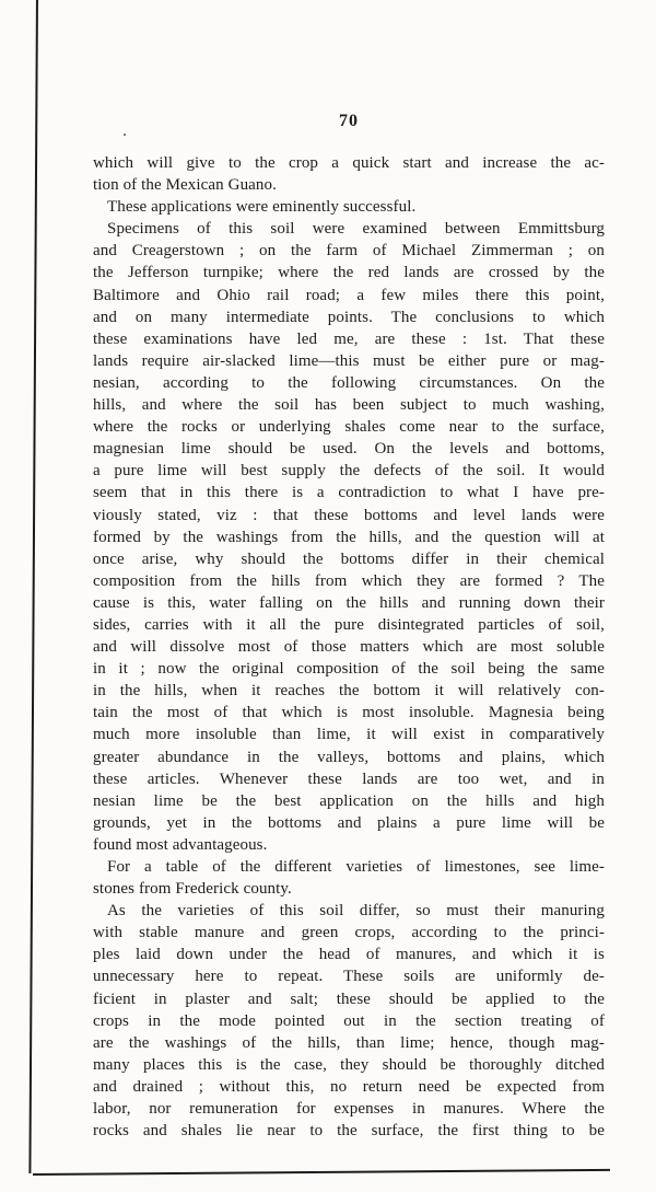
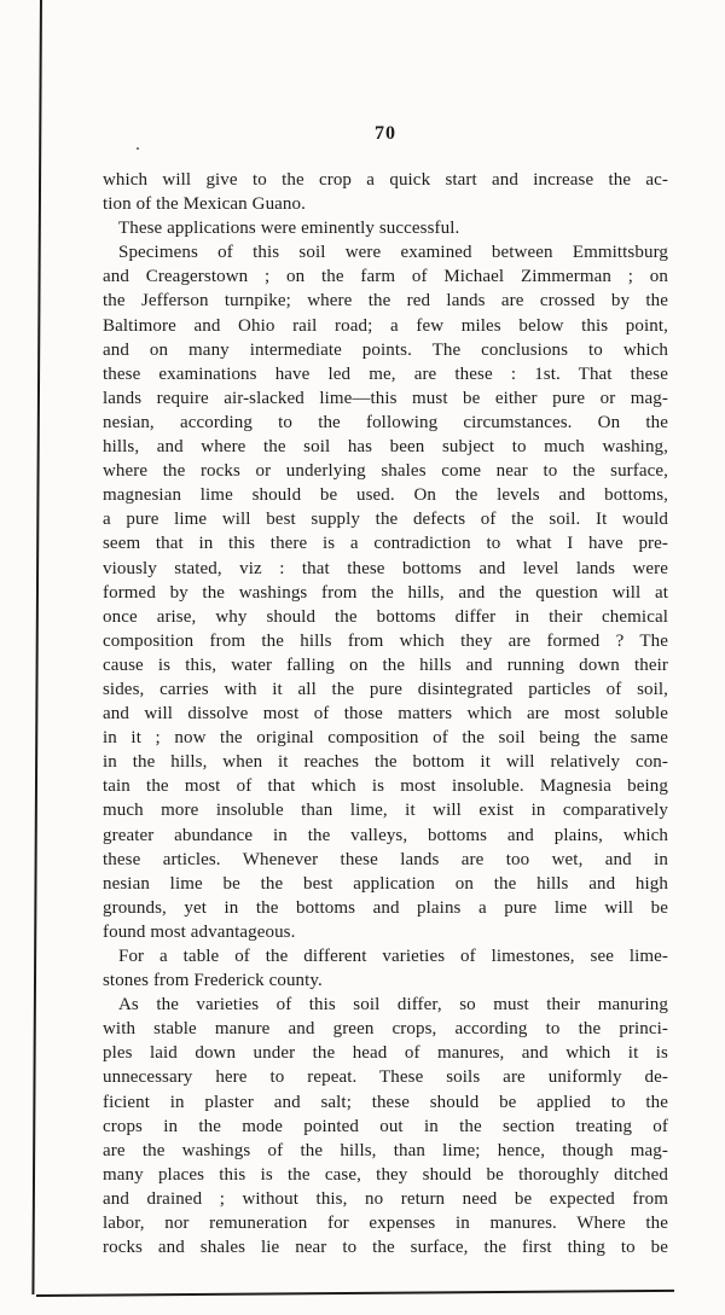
  70
  which will give to the crop a quick start and increase the ac-
  tion of the Mexican Guano.
  These applications were eminently successful.
  Specimens of this soil were examined between Emmittsburg
  and Creagerstown ; on the farm of Michael Zimmerman ; on
  the Jefferson turnpike; where the red lands are crossed by the
- Baltimore and Ohio rail road; a few miles there this point,
+ Baltimore and Ohio rail road; a few miles below this point,
  and on many intermediate points. The conclusions to which
  these examinations have led me, are these : 1st. That these
  lands require air-slacked lime—this must be either pure or mag-
  nesian, according to the following circumstances. On the
  hills, and where the soil has been subject to much washing,
  where the rocks or underlying shales come near to the surface,
  magnesian lime should be used. On the levels and bottoms,
  a pure lime will best supply the defects of the soil. It would
  seem that in this there is a contradiction to what I have pre-
  viously stated, viz : that these bottoms and level lands were
  formed by the washings from the hills, and the question will at
  once arise, why should the bottoms differ in their chemical
  composition from the hills from which they are formed ? The
  cause is this, water falling on the hills and running down their
  sides, carries with it all the pure disintegrated particles of soil,
  and will dissolve most of those matters which are most soluble
  in it ; now the original composition of the soil being the same
  in the hills, when it reaches the bottom it will relatively con-
  tain the most of that which is most insoluble. Magnesia being
  much more insoluble than lime, it will exist in comparatively
  greater abundance in the valleys, bottoms and plains, which
  these articles. Whenever these lands are too wet, and in
  nesian lime be the best application on the hills and high
  grounds, yet in the bottoms and plains a pure lime will be
  found most advantageous.
  For a table of the different varieties of limestones, see lime-
  stones from Frederick county.
  As the varieties of this soil differ, so must their manuring
  with stable manure and green crops, according to the princi-
  ples laid down under the head of manures, and which it is
  unnecessary here to repeat. These soils are uniformly de-
  ficient in plaster and salt; these should be applied to the
  crops in the mode pointed out in the section treating of
  are the washings of the hills, than lime; hence, though mag-
  many places this is the case, they should be thoroughly ditched
  and drained ; without this, no return need be expected from
  labor, nor remuneration for expenses in manures. Where the
  rocks and shales lie near to the surface, the first thing to be
